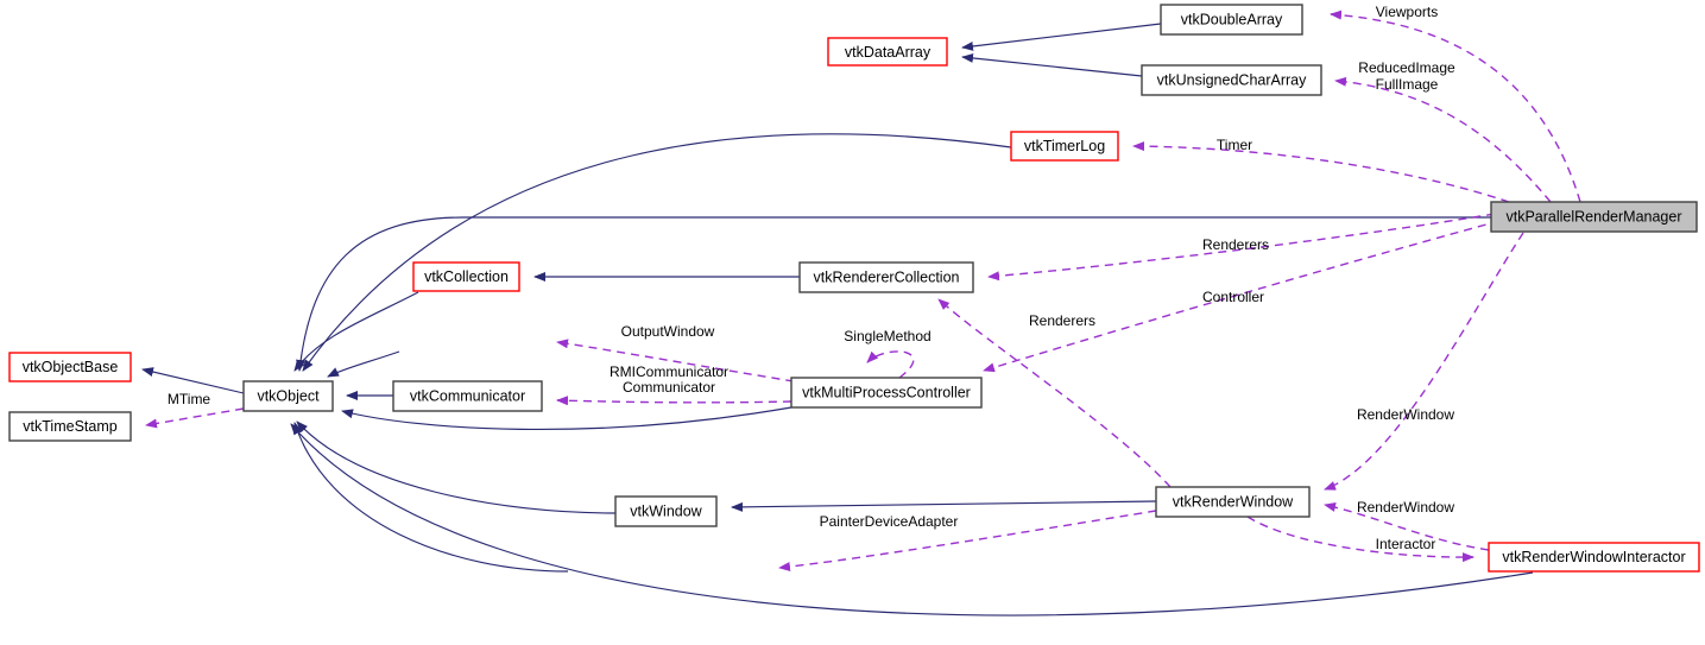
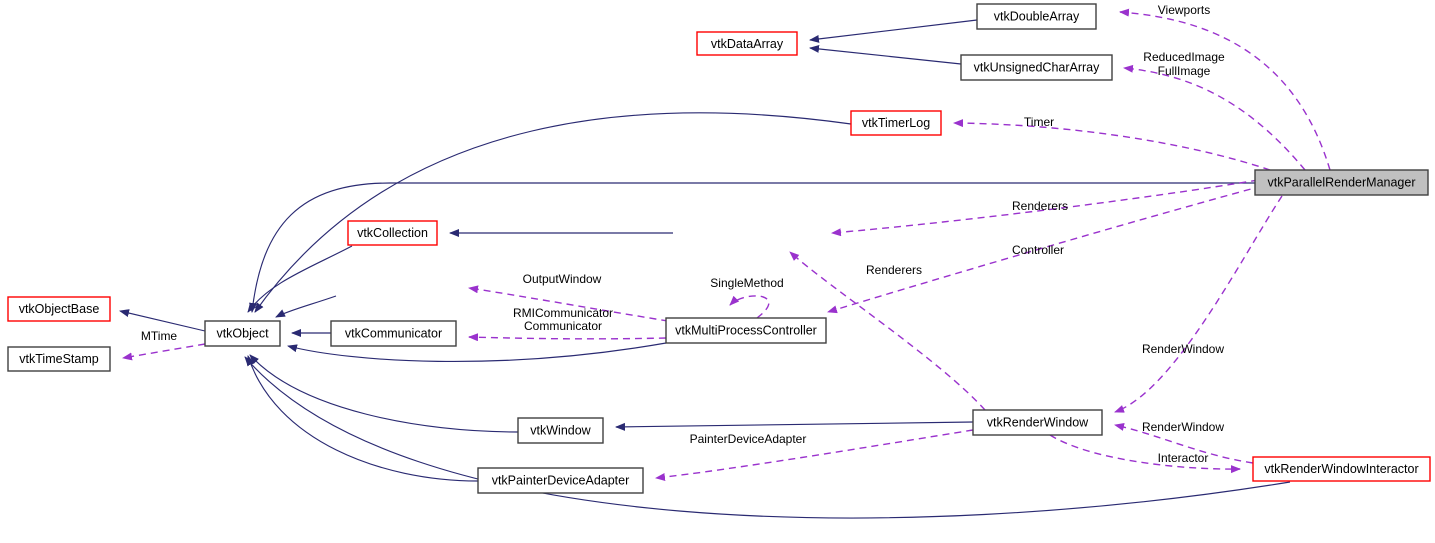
  Viewports
  ReducedImage
  FullImage
  Timer
  Renderers
  Controller
  Renderers
  OutputWindow
  SingleMethod
  RMICommunicator
  Communicator
  MTime
  RenderWindow
  RenderWindow
  Interactor
  PainterDeviceAdapter
  vtkDataArray
  vtkDoubleArray
  vtkUnsignedCharArray
  vtkTimerLog
  vtkParallelRenderManager
  vtkCollection
- vtkRendererCollection
  vtkObjectBase
  vtkObject
  vtkCommunicator
  vtkMultiProcessController
  vtkTimeStamp
  vtkWindow
  vtkRenderWindow
+ vtkPainterDeviceAdapter
  vtkRenderWindowInteractor
